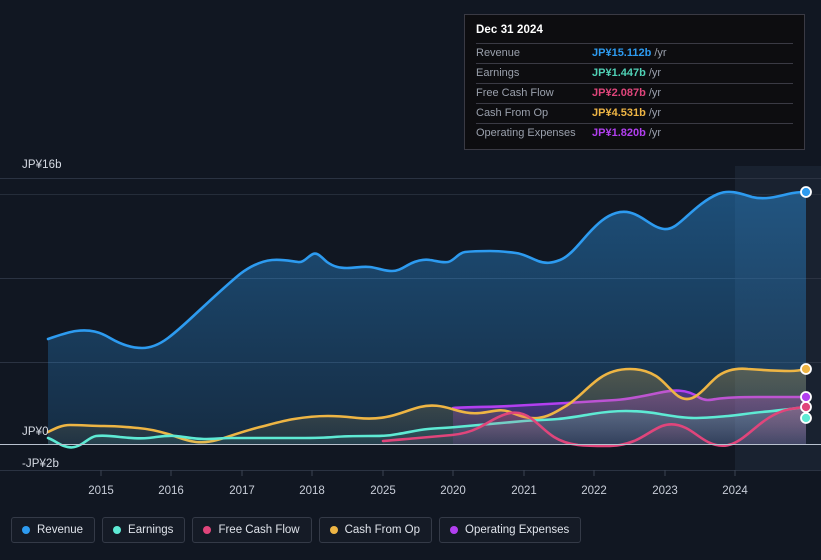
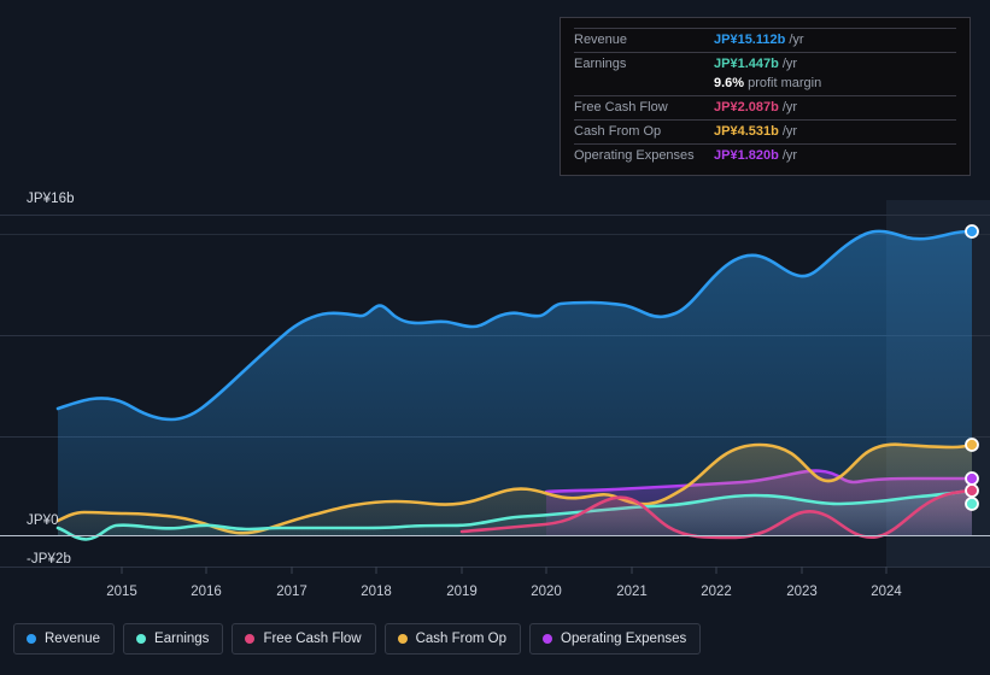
  JP¥16b
  JP¥0
  -JP¥2b
  2015
  2016
  2017
  2018
- 2025
+ 2019
  2020
  2021
  2022
  2023
  2024
- Dec 31 2024
  Revenue
  JP¥15.112b
  /yr
  Earnings
  JP¥1.447b
  /yr
+ 9.6%
+ profit margin
  Free Cash Flow
  JP¥2.087b
  /yr
  Cash From Op
  JP¥4.531b
  /yr
  Operating Expenses
  JP¥1.820b
  /yr
  Revenue
  Earnings
  Free Cash Flow
  Cash From Op
  Operating Expenses
